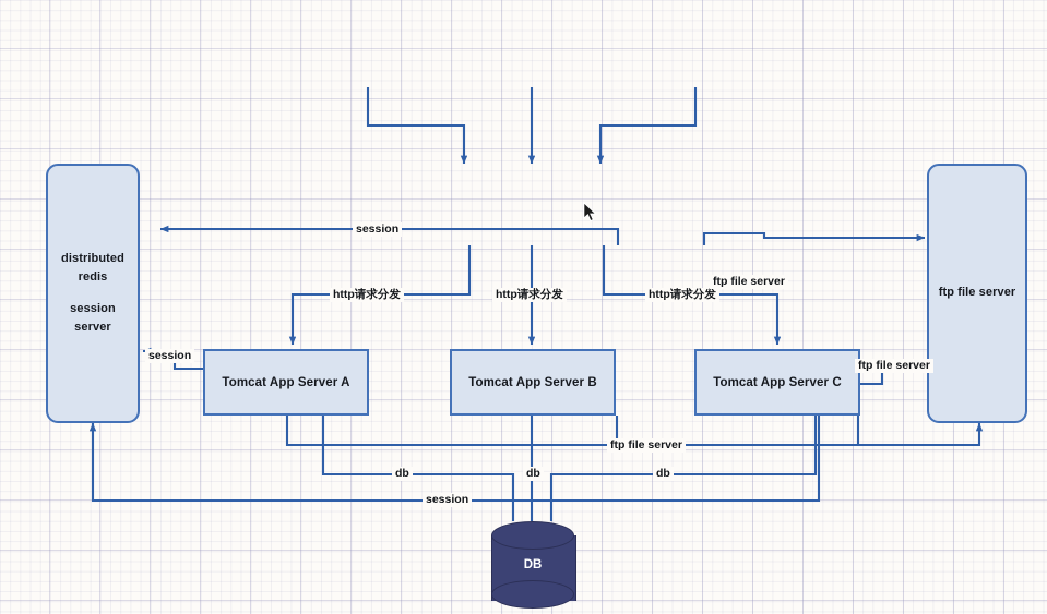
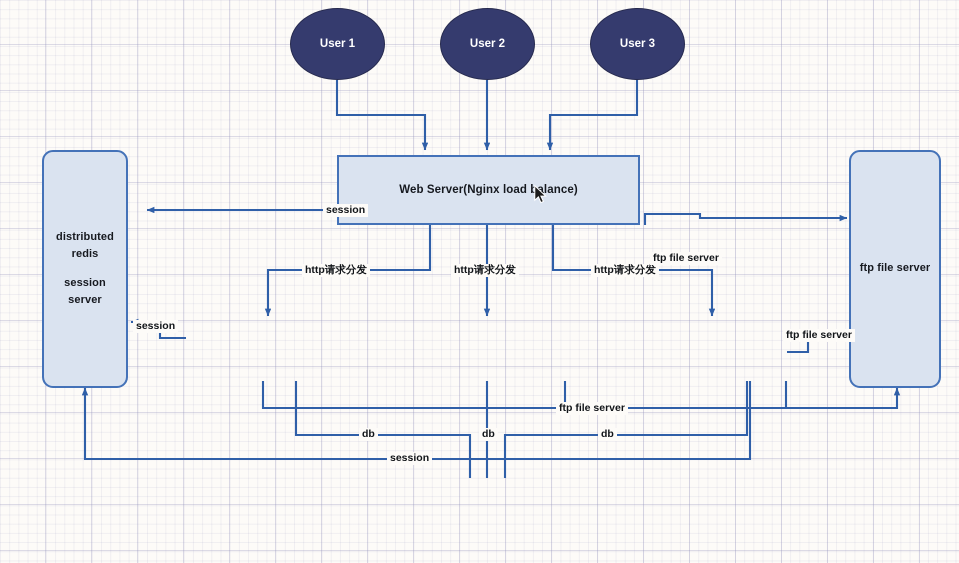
+ User 1
+ User 2
+ User 3
+ Web Server(Nginx load balance)
  distributed
  redis
  session
  server
  ftp file server
- Tomcat App Server A
- Tomcat App Server B
- Tomcat App Server C
- DB
  session
  session
  http请求分发
  http请求分发
  http请求分发
  ftp file server
  ftp file server
  ftp file server
  db
  db
  db
  session
